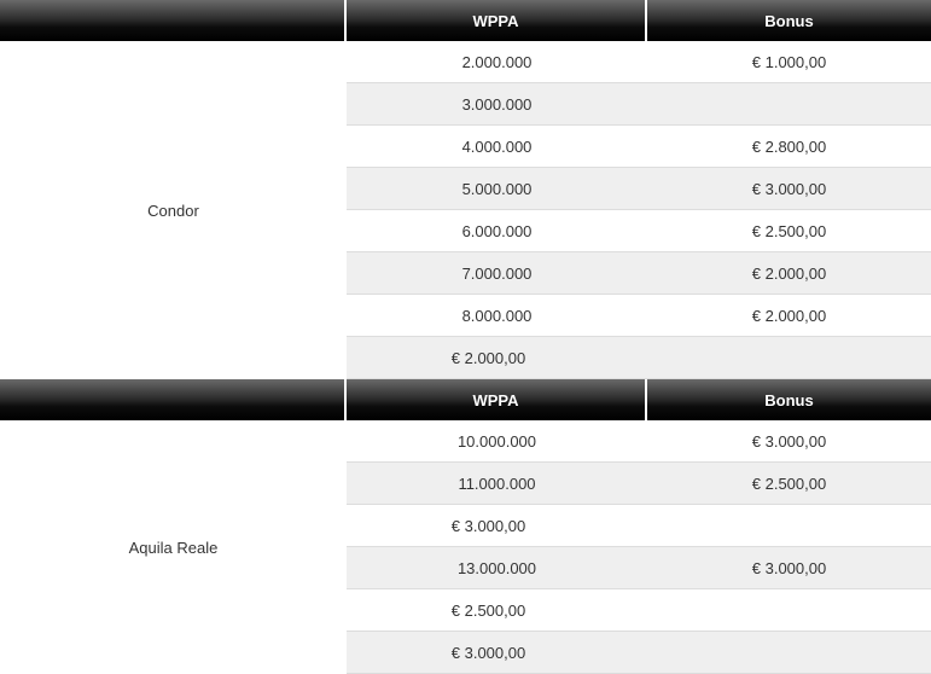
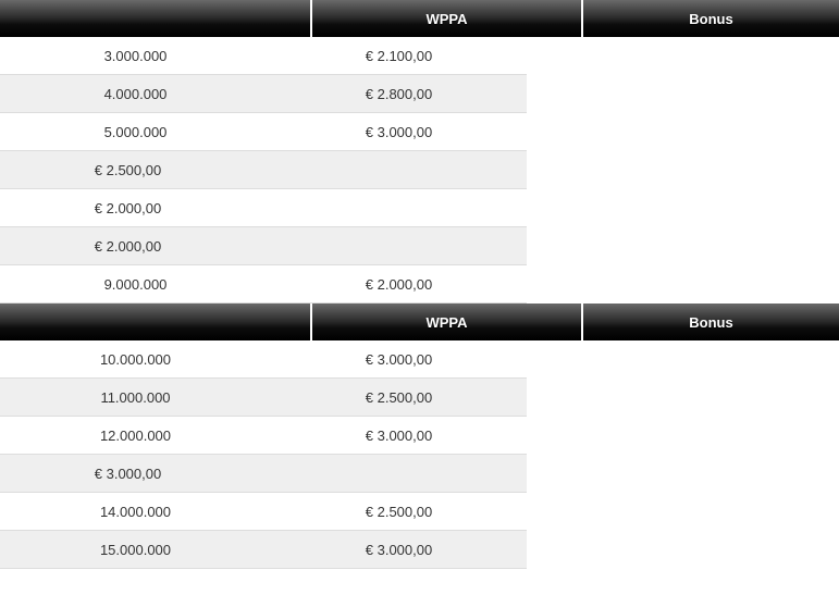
  WPPA
  Bonus
- Condor
- 2.000.000
- € 1.000,00
  3.000.000
+ € 2.100,00
  4.000.000
  € 2.800,00
  5.000.000
  € 3.000,00
- 6.000.000
  € 2.500,00
- 7.000.000
  € 2.000,00
- 8.000.000
  € 2.000,00
+ 9.000.000
  € 2.000,00
  WPPA
  Bonus
- Aquila Reale
  10.000.000
  € 3.000,00
  11.000.000
  € 2.500,00
+ 12.000.000
  € 3.000,00
- 13.000.000
  € 3.000,00
+ 14.000.000
  € 2.500,00
+ 15.000.000
  € 3.000,00
